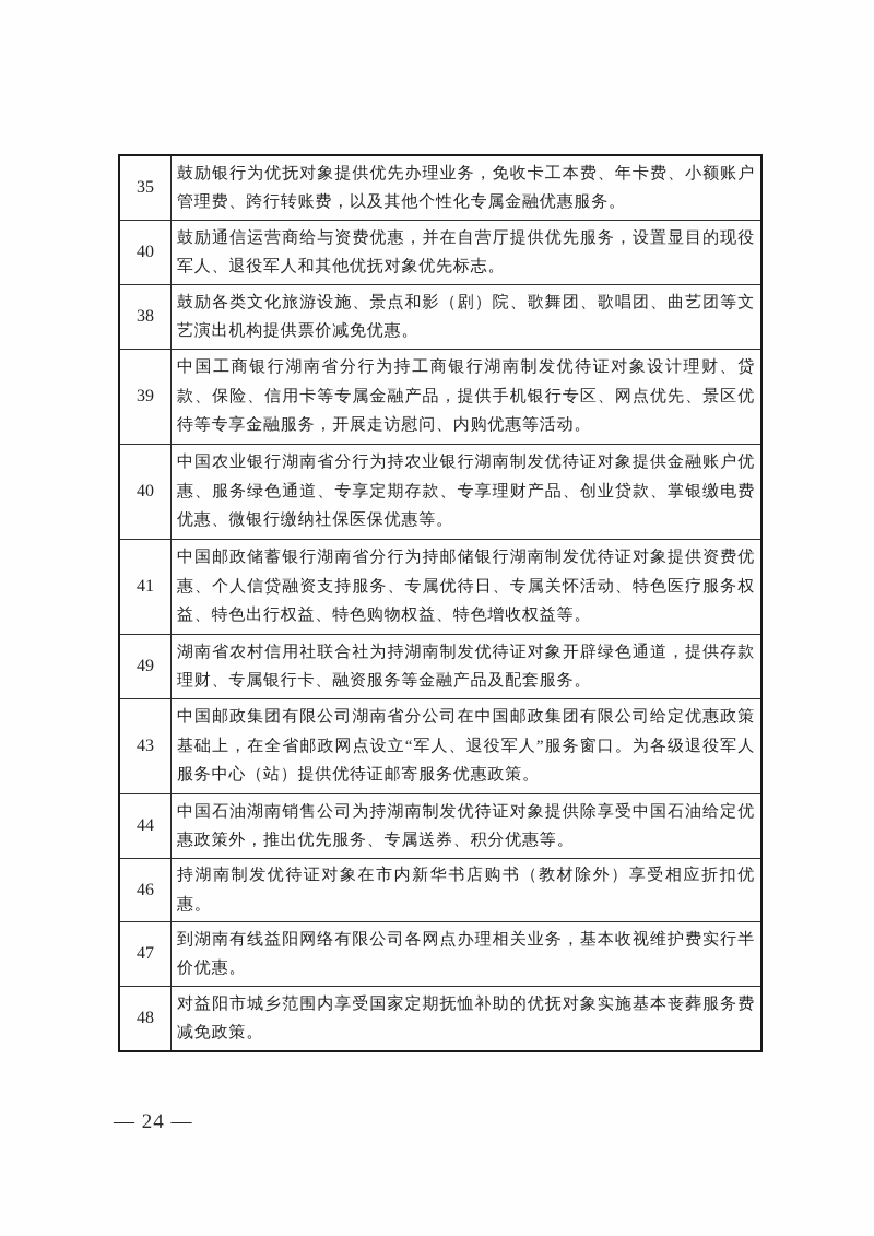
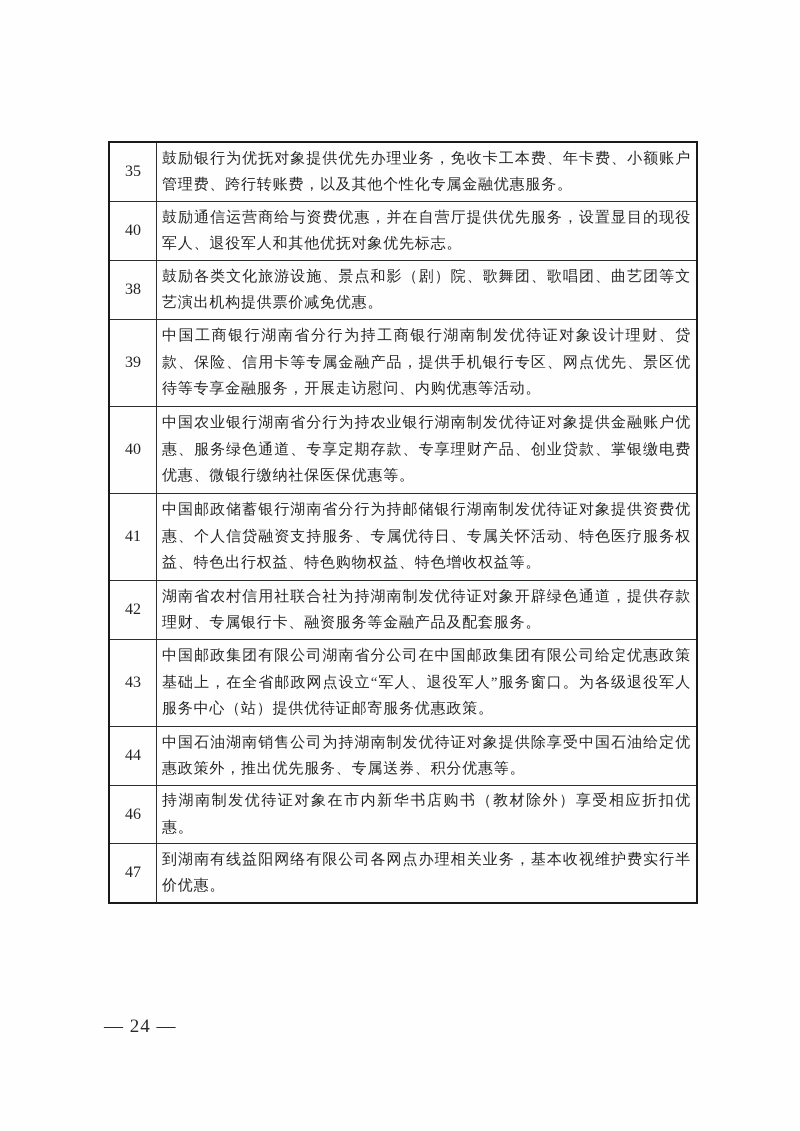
  35	鼓励银行为优抚对象提供优先办理业务，免收卡工本费、年卡费、小额账户管理费、跨行转账费，以及其他个性化专属金融优惠服务。
  40	鼓励通信运营商给与资费优惠，并在自营厅提供优先服务，设置显目的现役军人、退役军人和其他优抚对象优先标志。
  38	鼓励各类文化旅游设施、景点和影（剧）院、歌舞团、歌唱团、曲艺团等文艺演出机构提供票价减免优惠。
  39	中国工商银行湖南省分行为持工商银行湖南制发优待证对象设计理财、贷款、保险、信用卡等专属金融产品，提供手机银行专区、网点优先、景区优待等专享金融服务，开展走访慰问、内购优惠等活动。
  40	中国农业银行湖南省分行为持农业银行湖南制发优待证对象提供金融账户优惠、服务绿色通道、专享定期存款、专享理财产品、创业贷款、掌银缴电费优惠、微银行缴纳社保医保优惠等。
  41	中国邮政储蓄银行湖南省分行为持邮储银行湖南制发优待证对象提供资费优惠、个人信贷融资支持服务、专属优待日、专属关怀活动、特色医疗服务权益、特色出行权益、特色购物权益、特色增收权益等。
- 49	湖南省农村信用社联合社为持湖南制发优待证对象开辟绿色通道，提供存款理财、专属银行卡、融资服务等金融产品及配套服务。
+ 42	湖南省农村信用社联合社为持湖南制发优待证对象开辟绿色通道，提供存款理财、专属银行卡、融资服务等金融产品及配套服务。
  43	中国邮政集团有限公司湖南省分公司在中国邮政集团有限公司给定优惠政策基础上，在全省邮政网点设立“军人、退役军人”服务窗口。为各级退役军人服务中心（站）提供优待证邮寄服务优惠政策。
  44	中国石油湖南销售公司为持湖南制发优待证对象提供除享受中国石油给定优惠政策外，推出优先服务、专属送券、积分优惠等。
  46	持湖南制发优待证对象在市内新华书店购书（教材除外）享受相应折扣优惠。
  47	到湖南有线益阳网络有限公司各网点办理相关业务，基本收视维护费实行半价优惠。
- 48	对益阳市城乡范围内享受国家定期抚恤补助的优抚对象实施基本丧葬服务费减免政策。
  — 24 —
